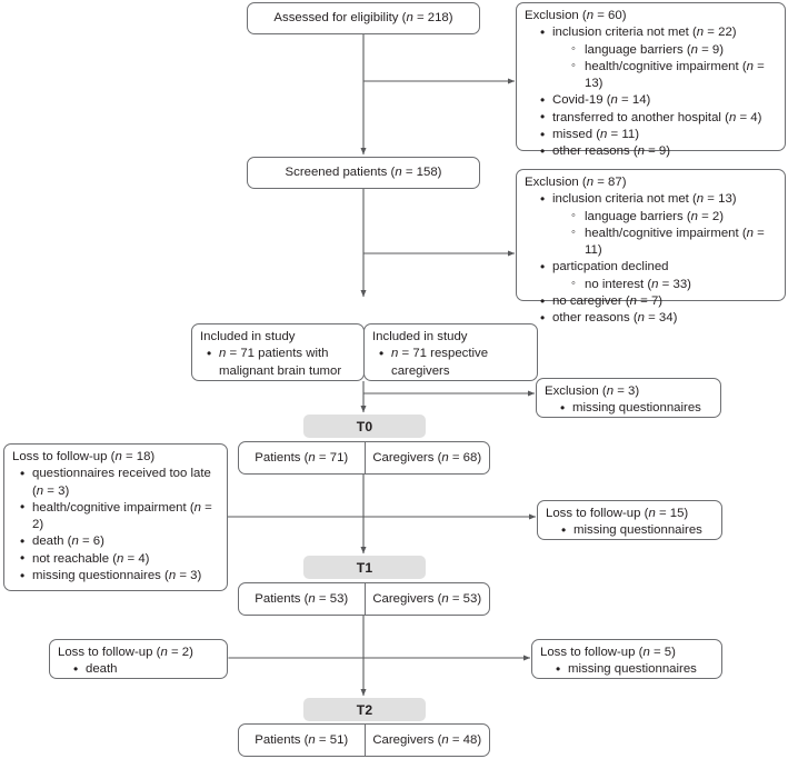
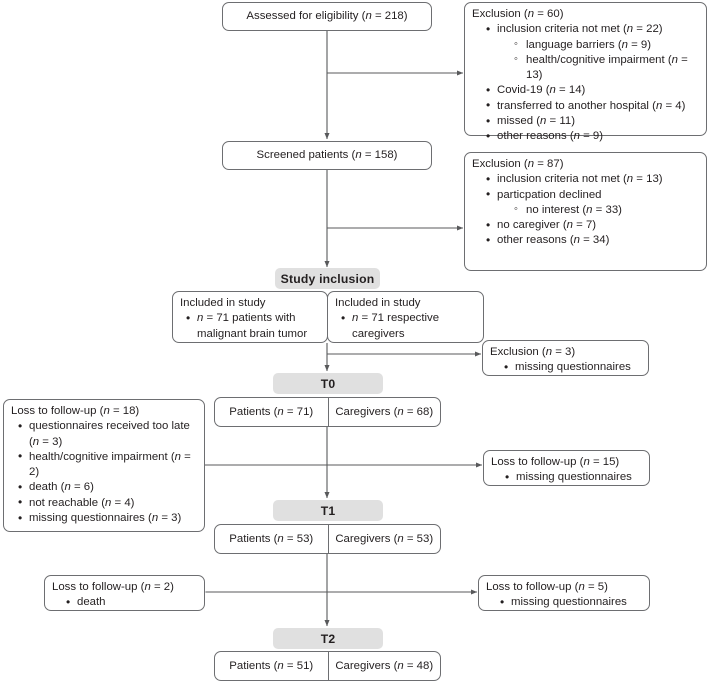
  Assessed for eligibility (n = 218)
  Exclusion (n = 60)
  inclusion criteria not met (n = 22)
  language barriers (n = 9)
  health/cognitive impairment (n = 13)
  Covid-19 (n = 14)
  transferred to another hospital (n = 4)
  missed (n = 11)
  other reasons (n = 9)
  Screened patients (n = 158)
  Exclusion (n = 87)
  inclusion criteria not met (n = 13)
- language barriers (n = 2)
- health/cognitive impairment (n = 11)
  particpation declined
  no interest (n = 33)
  no caregiver (n = 7)
  other reasons (n = 34)
+ Study inclusion
  Included in study
  n = 71 patients with
  malignant brain tumor
  Included in study
  n = 71 respective
  caregivers
  Exclusion (n = 3)
  missing questionnaires
  T0
  Patients (n = 71)
  Caregivers (n = 68)
  Loss to follow-up (n = 18)
  questionnaires received too late (n = 3)
  health/cognitive impairment (n = 2)
  death (n = 6)
  not reachable (n = 4)
  missing questionnaires (n = 3)
  Loss to follow-up (n = 15)
  missing questionnaires
  T1
  Patients (n = 53)
  Caregivers (n = 53)
  Loss to follow-up (n = 2)
  death
  Loss to follow-up (n = 5)
  missing questionnaires
  T2
  Patients (n = 51)
  Caregivers (n = 48)
